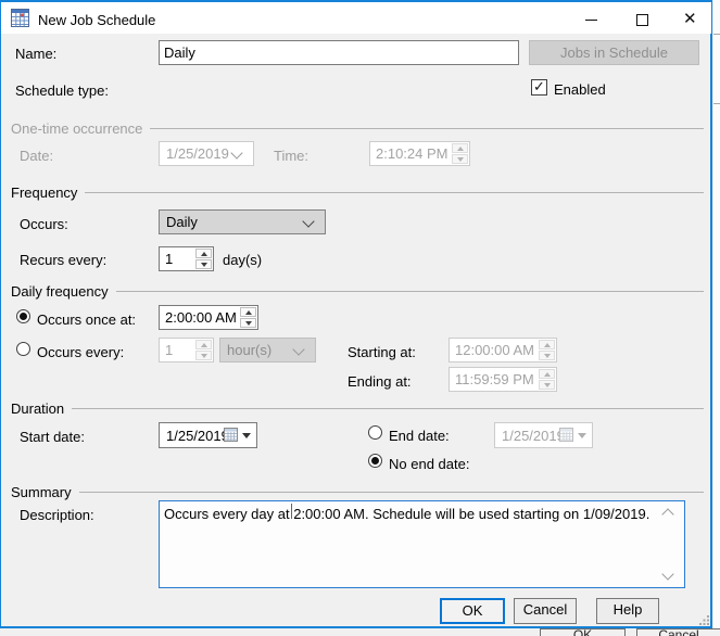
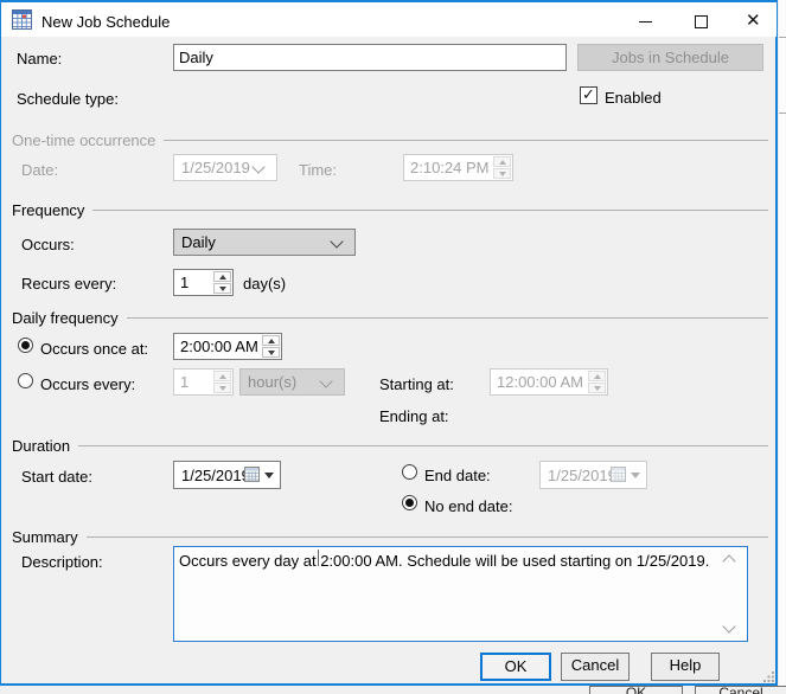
  New Job Schedule
  ✕
  Name:
  Daily
  Jobs in Schedule
  Schedule type:
  ✓
  Enabled
  One-time occurrence
  Date:
  1/25/2019
  Time:
  2:10:24 PM
  Frequency
  Occurs:
  Daily
  Recurs every:
  1
  day(s)
  Daily frequency
  Occurs once at:
  2:00:00 AM
  Occurs every:
  1
  hour(s)
  Starting at:
  12:00:00 AM
  Ending at:
- 11:59:59 PM
  Duration
  Start date:
  1/25/201
  End date:
  1/25/201
  No end date:
  Summary
  Description:
- Occurs every day at 2:00:00 AM. Schedule will be used starting on 1/09/2019.
+ Occurs every day at 2:00:00 AM. Schedule will be used starting on 1/25/2019.
  OK
  Cancel
  Help
  OK
  Cancel
